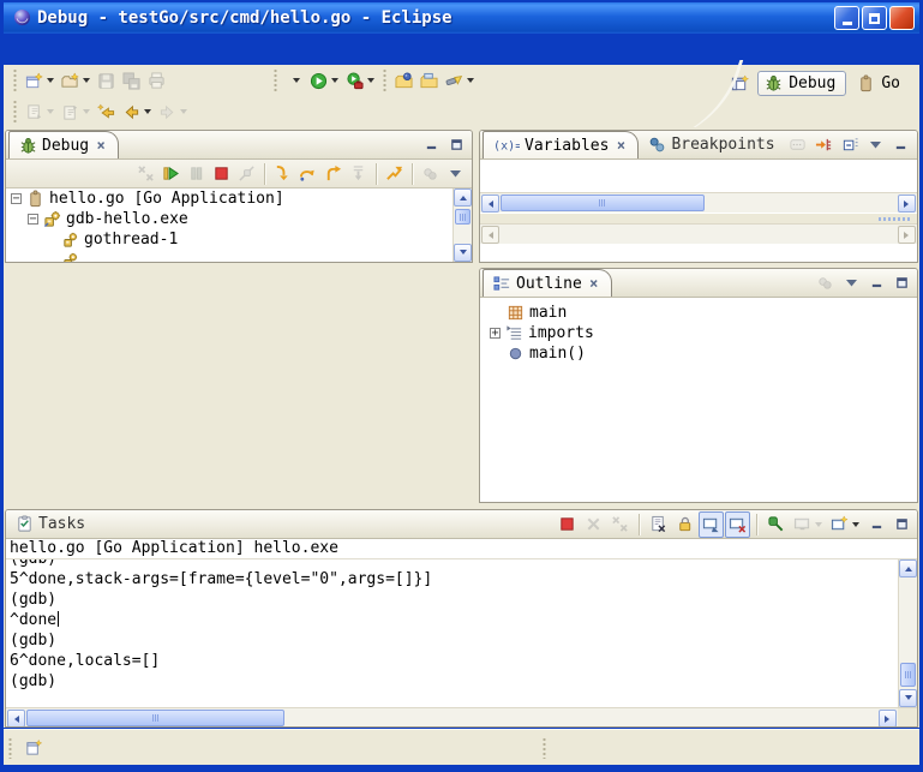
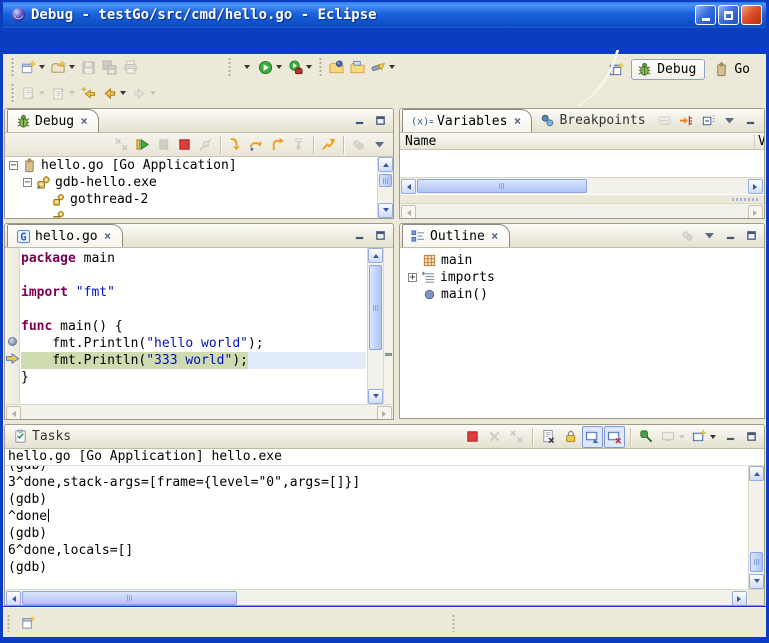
  Debug - testGo/src/cmd/hello.go - Eclipse
  Debug
  Go
  Debug
  −
  hello.go [Go Application]
  −
  gdb-hello.exe
- gothread-1
+ gothread-2
  (x)=
  Variables
  Breakpoints
+ Name
+ V
+ G
+ hello.go
+ package main
+ import "fmt"
+ func main() {
+ fmt.Println("hello world");
+ fmt.Println("333 world");
+ }
  Outline
  main
  +
  imports
  main()
  Tasks
  hello.go [Go Application] hello.exe
  (gdb)
- 5^done,stack-args=[frame={level="0",args=[]}]
+ 3^done,stack-args=[frame={level="0",args=[]}]
  (gdb)
  ^done
  (gdb)
  6^done,locals=[]
  (gdb)
